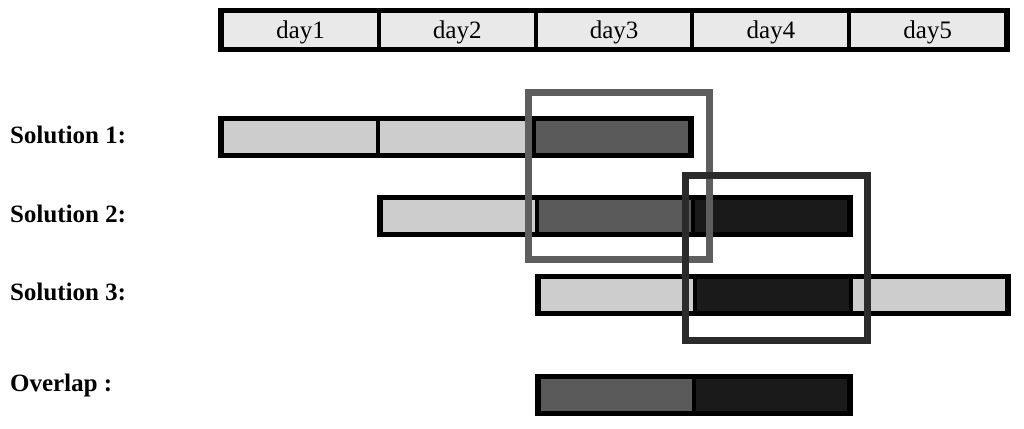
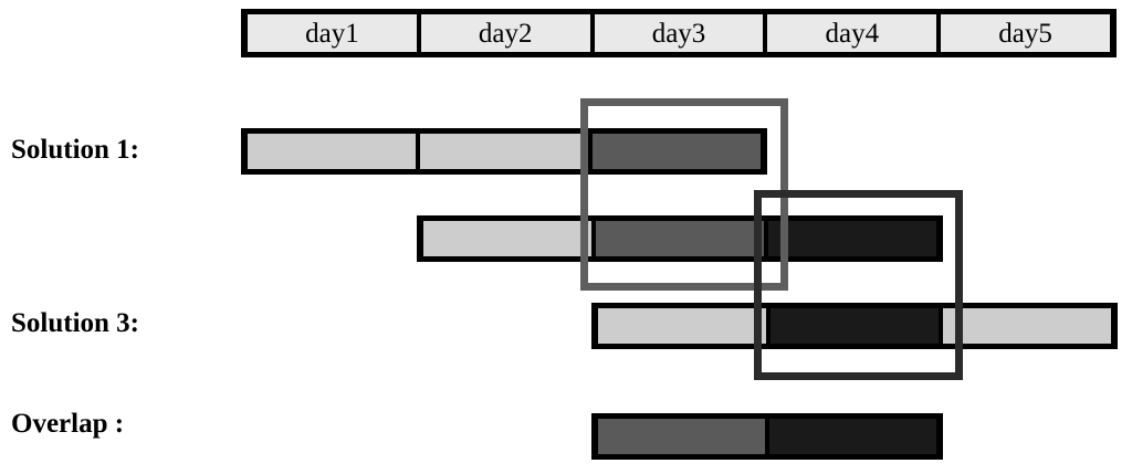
  day1
  day2
  day3
  day4
  day5
  Solution 1:
- Solution 2:
  Solution 3:
  Overlap :
